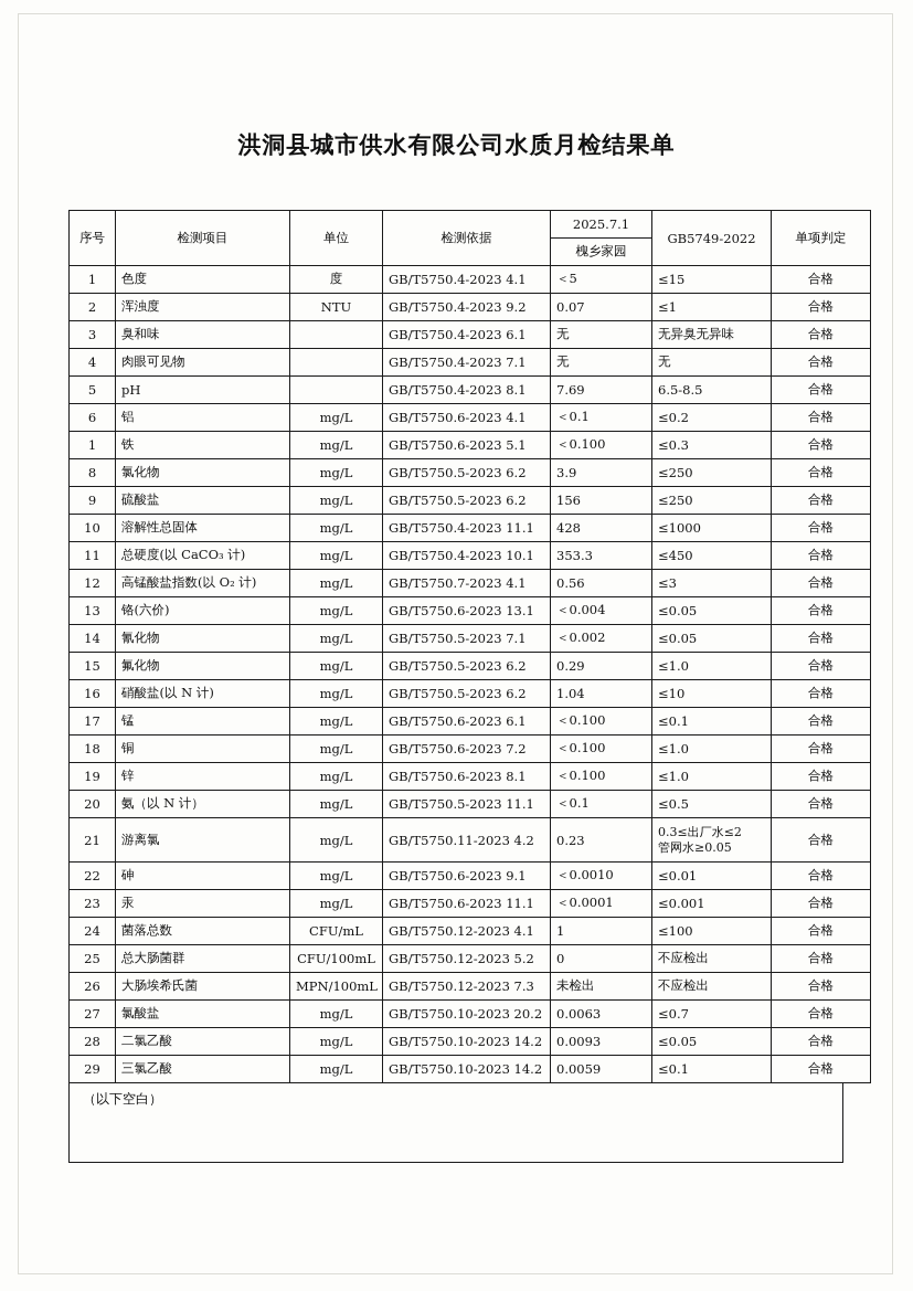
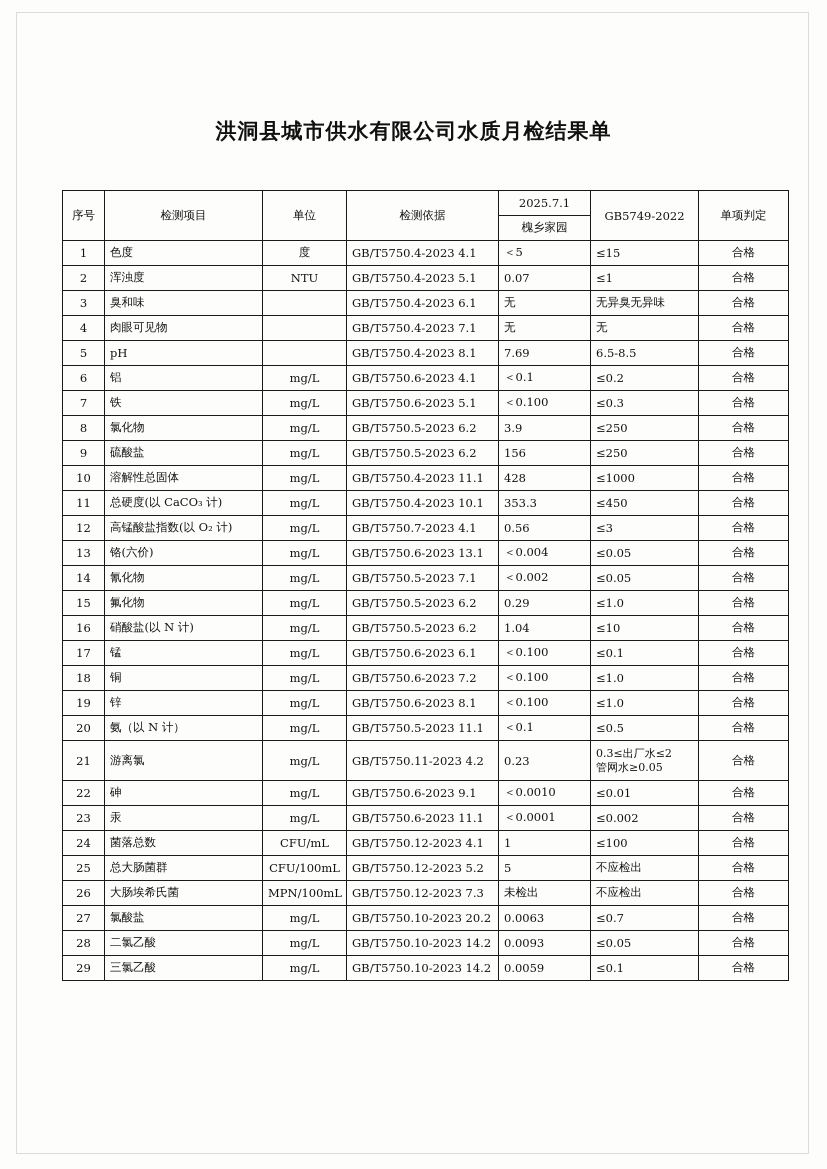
  洪洞县城市供水有限公司水质月检结果单
  序号	检测项目	单位	检测依据	2025.7.1	GB5749-2022	单项判定
  槐乡家园
  1	色度	度	GB/T5750.4-2023 4.1	＜5	≤15	合格
- 2	浑浊度	NTU	GB/T5750.4-2023 9.2	0.07	≤1	合格
+ 2	浑浊度	NTU	GB/T5750.4-2023 5.1	0.07	≤1	合格
  3	臭和味		GB/T5750.4-2023 6.1	无	无异臭无异味	合格
  4	肉眼可见物		GB/T5750.4-2023 7.1	无	无	合格
  5	pH		GB/T5750.4-2023 8.1	7.69	6.5-8.5	合格
  6	铝	mg/L	GB/T5750.6-2023 4.1	＜0.1	≤0.2	合格
- 1	铁	mg/L	GB/T5750.6-2023 5.1	＜0.100	≤0.3	合格
+ 7	铁	mg/L	GB/T5750.6-2023 5.1	＜0.100	≤0.3	合格
  8	氯化物	mg/L	GB/T5750.5-2023 6.2	3.9	≤250	合格
  9	硫酸盐	mg/L	GB/T5750.5-2023 6.2	156	≤250	合格
  10	溶解性总固体	mg/L	GB/T5750.4-2023 11.1	428	≤1000	合格
  11	总硬度(以 CaCO₃ 计)	mg/L	GB/T5750.4-2023 10.1	353.3	≤450	合格
  12	高锰酸盐指数(以 O₂ 计)	mg/L	GB/T5750.7-2023 4.1	0.56	≤3	合格
  13	铬(六价)	mg/L	GB/T5750.6-2023 13.1	＜0.004	≤0.05	合格
  14	氰化物	mg/L	GB/T5750.5-2023 7.1	＜0.002	≤0.05	合格
  15	氟化物	mg/L	GB/T5750.5-2023 6.2	0.29	≤1.0	合格
  16	硝酸盐(以 N 计)	mg/L	GB/T5750.5-2023 6.2	1.04	≤10	合格
  17	锰	mg/L	GB/T5750.6-2023 6.1	＜0.100	≤0.1	合格
  18	铜	mg/L	GB/T5750.6-2023 7.2	＜0.100	≤1.0	合格
  19	锌	mg/L	GB/T5750.6-2023 8.1	＜0.100	≤1.0	合格
  20	氨（以 N 计）	mg/L	GB/T5750.5-2023 11.1	＜0.1	≤0.5	合格
  21	游离氯	mg/L	GB/T5750.11-2023 4.2	0.23	0.3≤出厂水≤2管网水≥0.05	合格
  22	砷	mg/L	GB/T5750.6-2023 9.1	＜0.0010	≤0.01	合格
- 23	汞	mg/L	GB/T5750.6-2023 11.1	＜0.0001	≤0.001	合格
+ 23	汞	mg/L	GB/T5750.6-2023 11.1	＜0.0001	≤0.002	合格
  24	菌落总数	CFU/mL	GB/T5750.12-2023 4.1	1	≤100	合格
- 25	总大肠菌群	CFU/100mL	GB/T5750.12-2023 5.2	0	不应检出	合格
+ 25	总大肠菌群	CFU/100mL	GB/T5750.12-2023 5.2	5	不应检出	合格
  26	大肠埃希氏菌	MPN/100mL	GB/T5750.12-2023 7.3	未检出	不应检出	合格
  27	氯酸盐	mg/L	GB/T5750.10-2023 20.2	0.0063	≤0.7	合格
  28	二氯乙酸	mg/L	GB/T5750.10-2023 14.2	0.0093	≤0.05	合格
  29	三氯乙酸	mg/L	GB/T5750.10-2023 14.2	0.0059	≤0.1	合格
- （以下空白）
